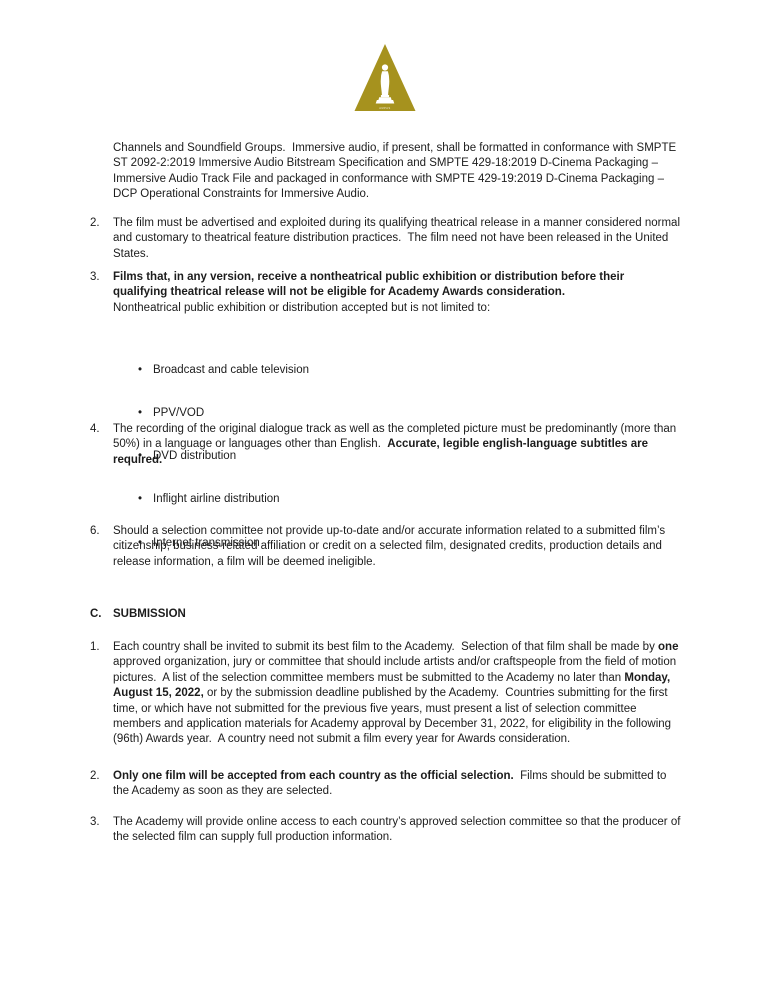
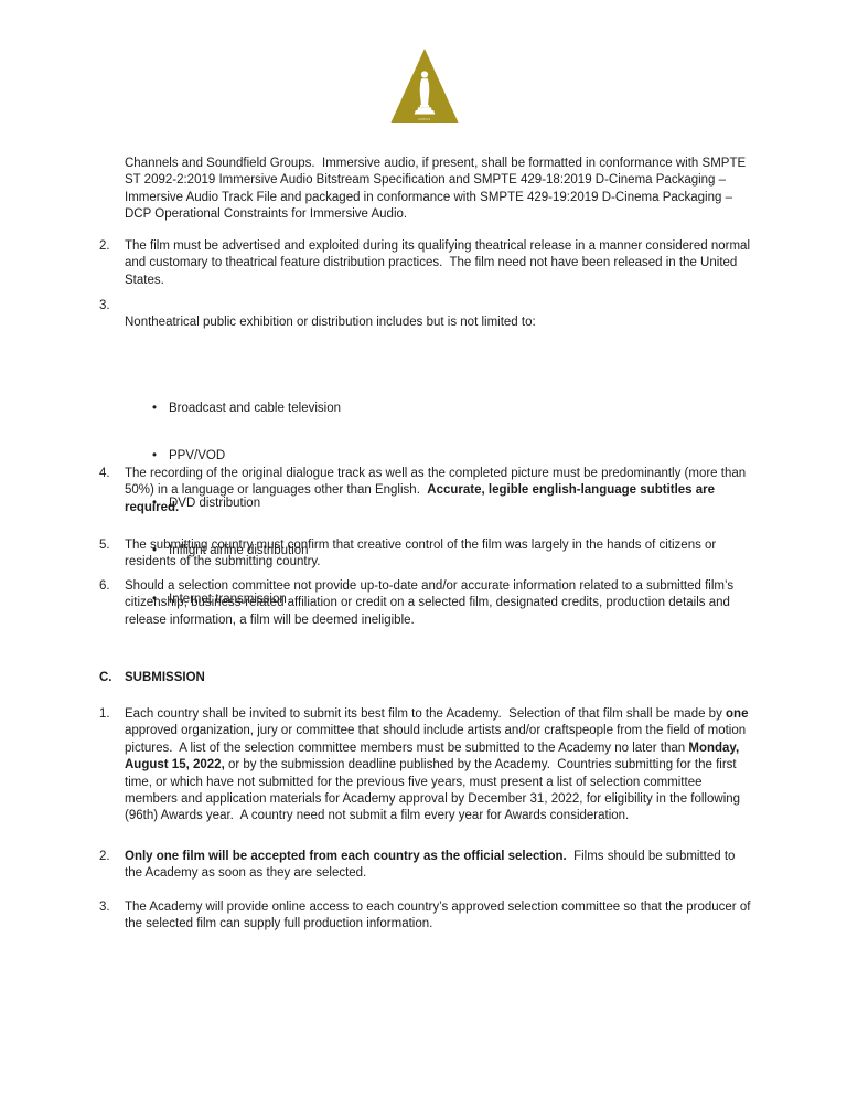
  Channels and Soundfield Groups. Immersive audio, if present, shall be formatted in conformance with SMPTE ST 2092-2:2019 Immersive Audio Bitstream Specification and SMPTE 429-18:2019 D-Cinema Packaging – Immersive Audio Track File and packaged in conformance with SMPTE 429-19:2019 D-Cinema Packaging – DCP Operational Constraints for Immersive Audio.
  2.
  The film must be advertised and exploited during its qualifying theatrical release in a manner considered normal and customary to theatrical feature distribution practices. The film need not have been released in the United States.
  3.
- Films that, in any version, receive a nontheatrical public exhibition or distribution before their qualifying theatrical release will not be eligible for Academy Awards consideration.
- Nontheatrical public exhibition or distribution accepted but is not limited to:
+ Nontheatrical public exhibition or distribution includes but is not limited to:
  •
  Broadcast and cable television
  •
  PPV/VOD
  •
  DVD distribution
  •
  Inflight airline distribution
  •
  Internet transmission
  4.
  The recording of the original dialogue track as well as the completed picture must be predominantly (more than 50%) in a language or languages other than English. Accurate, legible english-language subtitles are required.
+ 5.
+ The submitting country must confirm that creative control of the film was largely in the hands of citizens or residents of the submitting country.
  6.
  Should a selection committee not provide up-to-date and/or accurate information related to a submitted film’s citizenship, business-related affiliation or credit on a selected film, designated credits, production details and release information, a film will be deemed ineligible.
  C.
  SUBMISSION
  1.
  Each country shall be invited to submit its best film to the Academy. Selection of that film shall be made by one approved organization, jury or committee that should include artists and/or craftspeople from the field of motion pictures. A list of the selection committee members must be submitted to the Academy no later than Monday, August 15, 2022, or by the submission deadline published by the Academy. Countries submitting for the first time, or which have not submitted for the previous five years, must present a list of selection committee members and application materials for Academy approval by December 31, 2022, for eligibility in the following (96th) Awards year. A country need not submit a film every year for Awards consideration.
  2.
  Only one film will be accepted from each country as the official selection. Films should be submitted to the Academy as soon as they are selected.
  3.
  The Academy will provide online access to each country’s approved selection committee so that the producer of the selected film can supply full production information.
